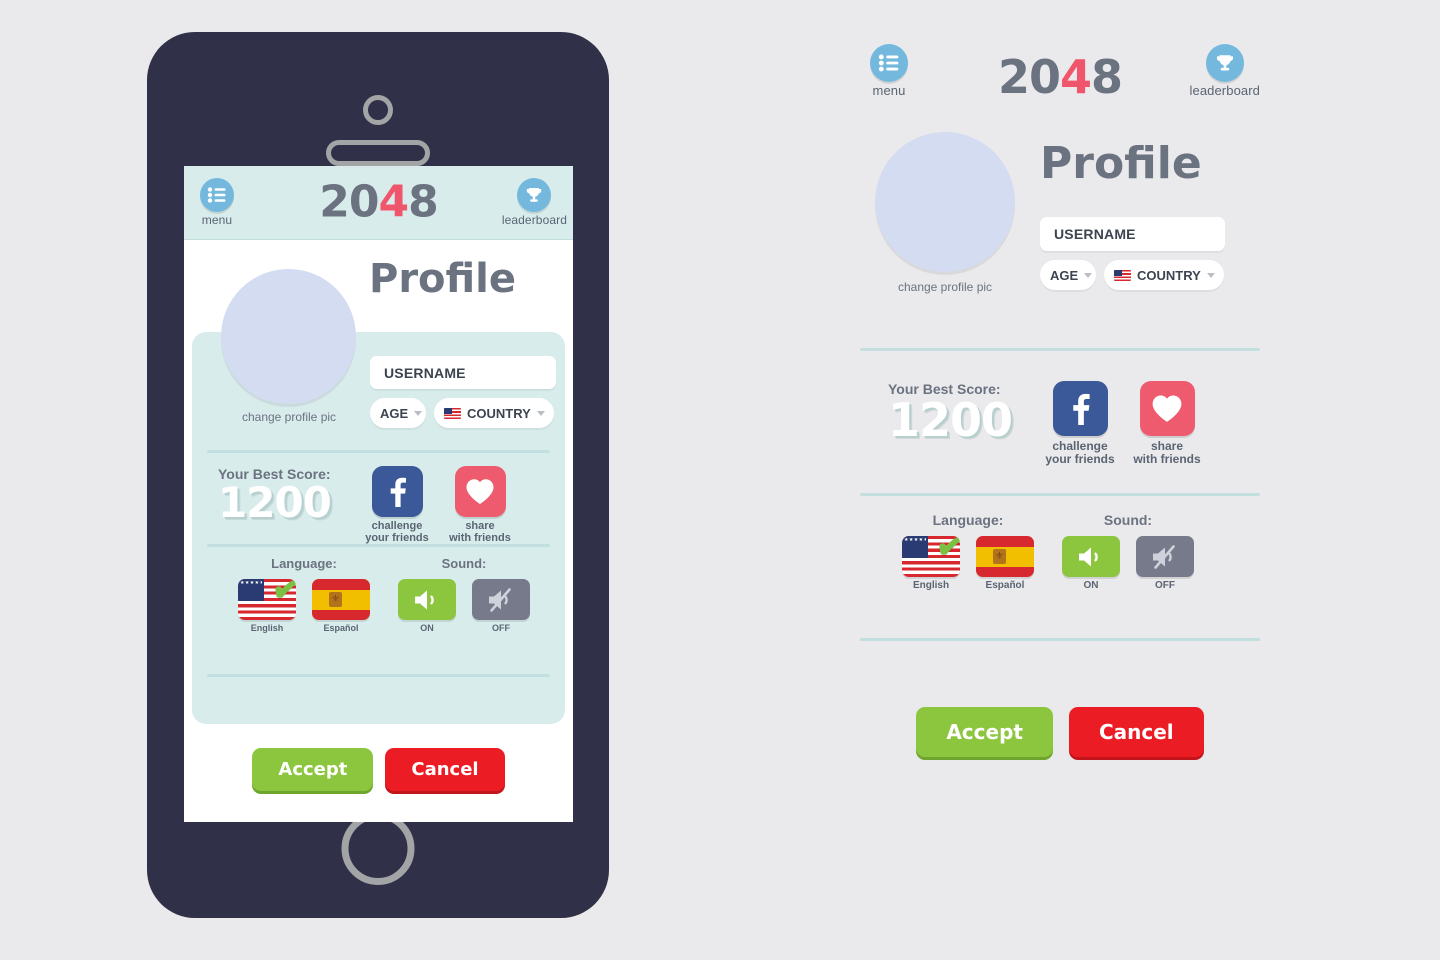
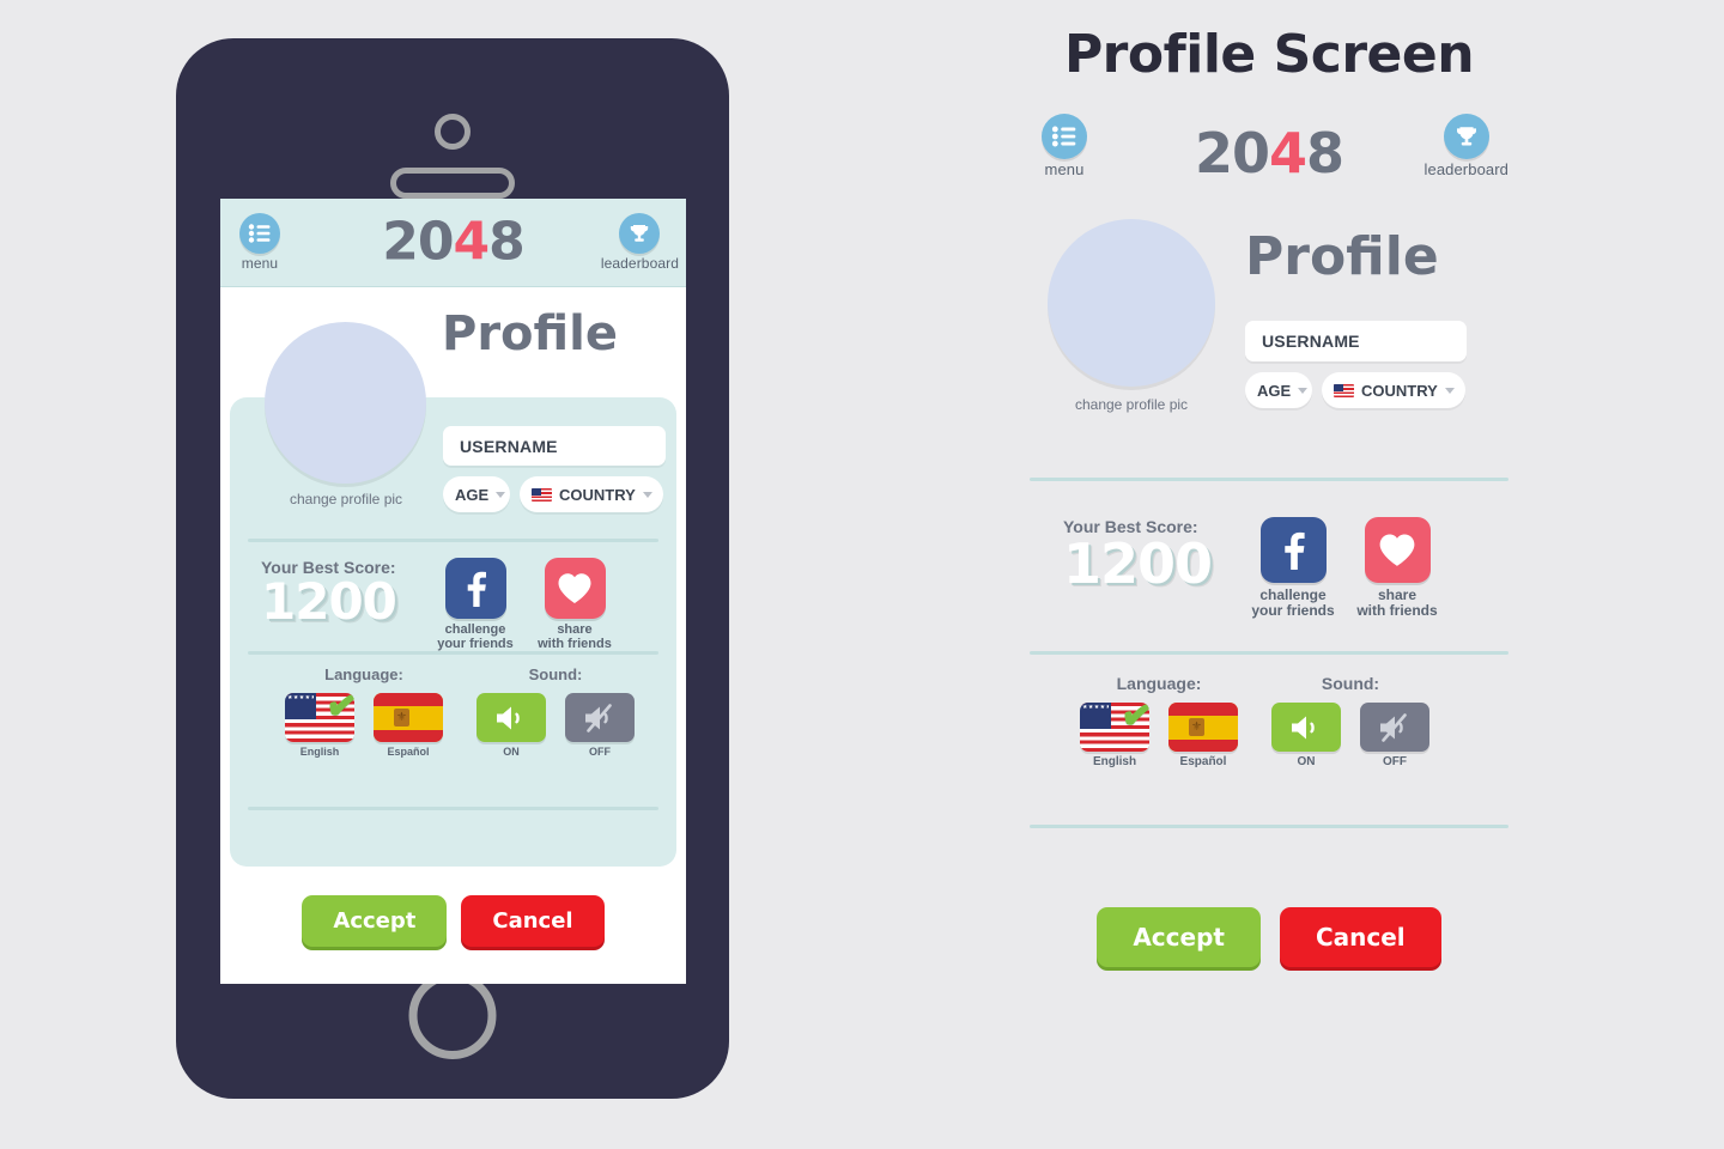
  menu
  2048
  leaderboard
  Profile
  change profile pic
  USERNAME
  AGE
  COUNTRY
  Your Best Score:
  1200
  challenge
  your friends
  share
  with friends
  Language:
  English
  ⚜
  Español
  Sound:
  ON
  OFF
  Accept
  Cancel
+ Profile Screen
  menu
  2048
  leaderboard
  change profile pic
  Profile
  USERNAME
  AGE
  COUNTRY
  Your Best Score:
  1200
  challenge
  your friends
  share
  with friends
  Language:
  English
  ⚜
  Español
  Sound:
  ON
  OFF
  Accept
  Cancel
